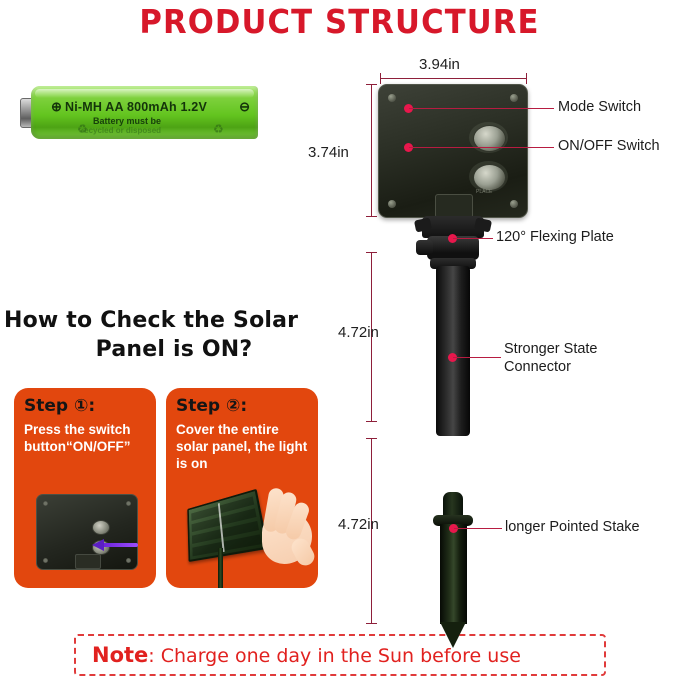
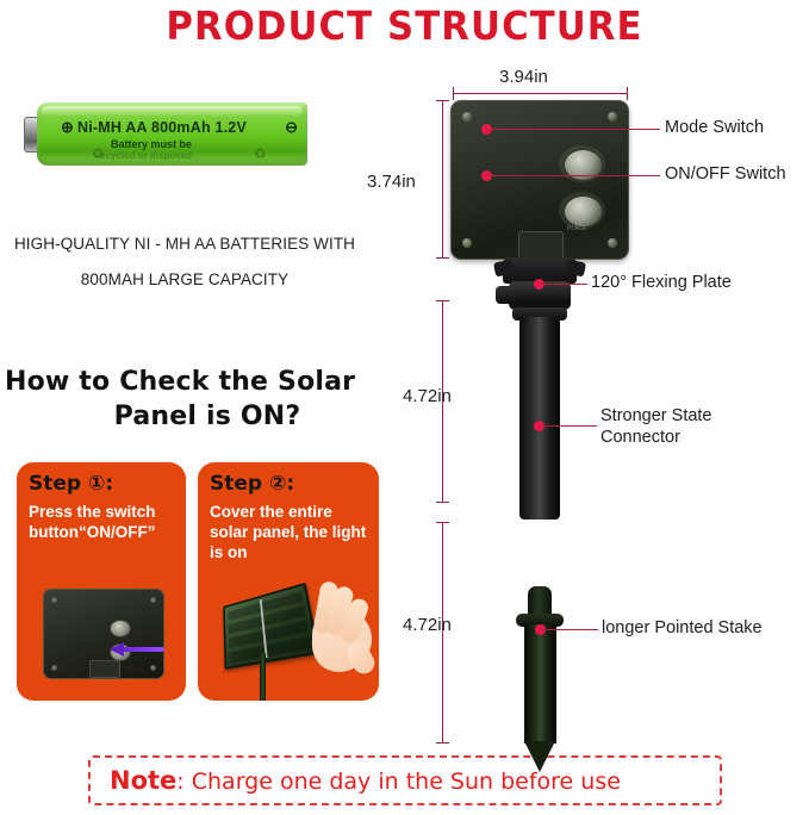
  PRODUCT STRUCTURE
  ⊕
  Ni-MH AA 800mAh 1.2V
  ⊖
  Battery must be
  recycled or disposed
  ♻
  ♻
+ HIGH-QUALITY NI - MH AA BATTERIES WITH
+ 800MAH LARGE CAPACITY
  How to Check the Solar
  Panel is ON?
  Step ①:
  Press the switch button“ON/OFF”
  Step ②:
  Cover the entire solar panel, the light is on
  Note: Charge one day in the Sun before use
  3.94in
  3.74in
  4.72in
  4.72in
  Mode Switch
  ON/OFF Switch
  120° Flexing Plate
  Stronger State
  Connector
  longer Pointed Stake
